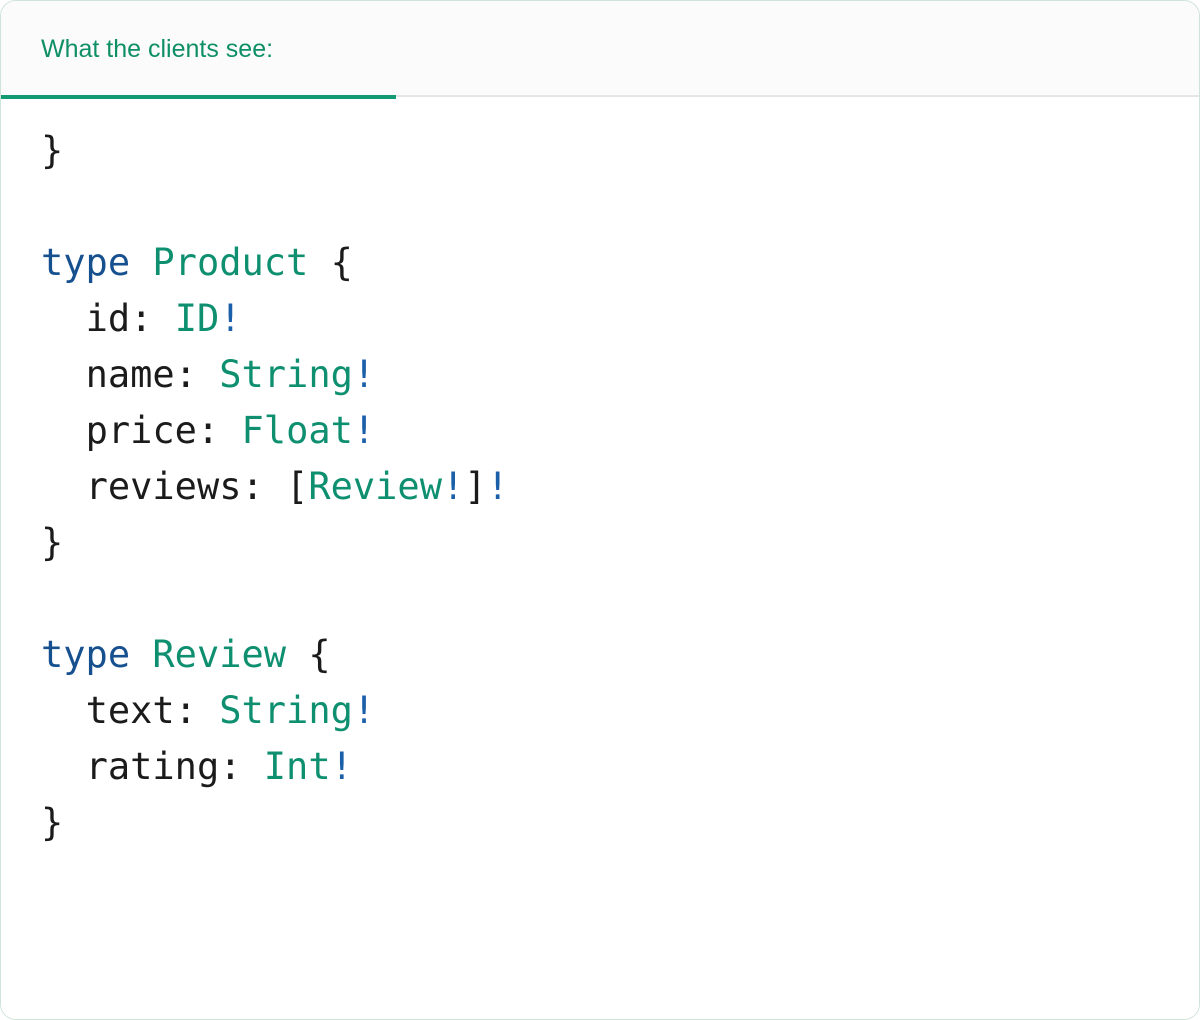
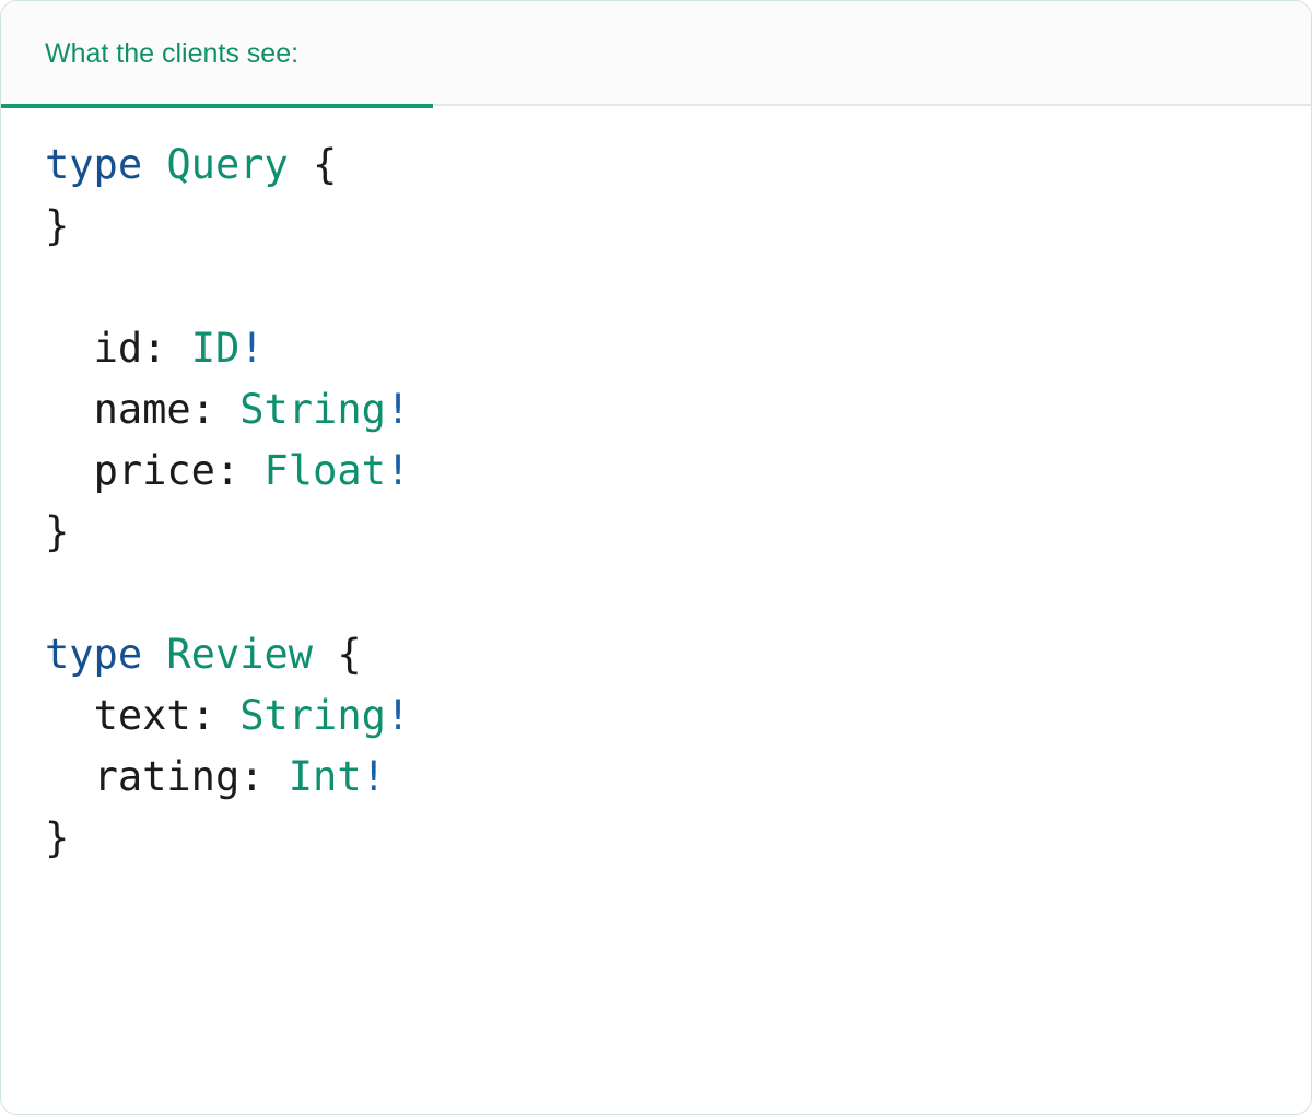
  What the clients see:
+ type Query {
  }
- type Product {
  id: ID!
  name: String!
  price: Float!
- reviews: [Review!]!
  }
  type Review {
  text: String!
  rating: Int!
  }
